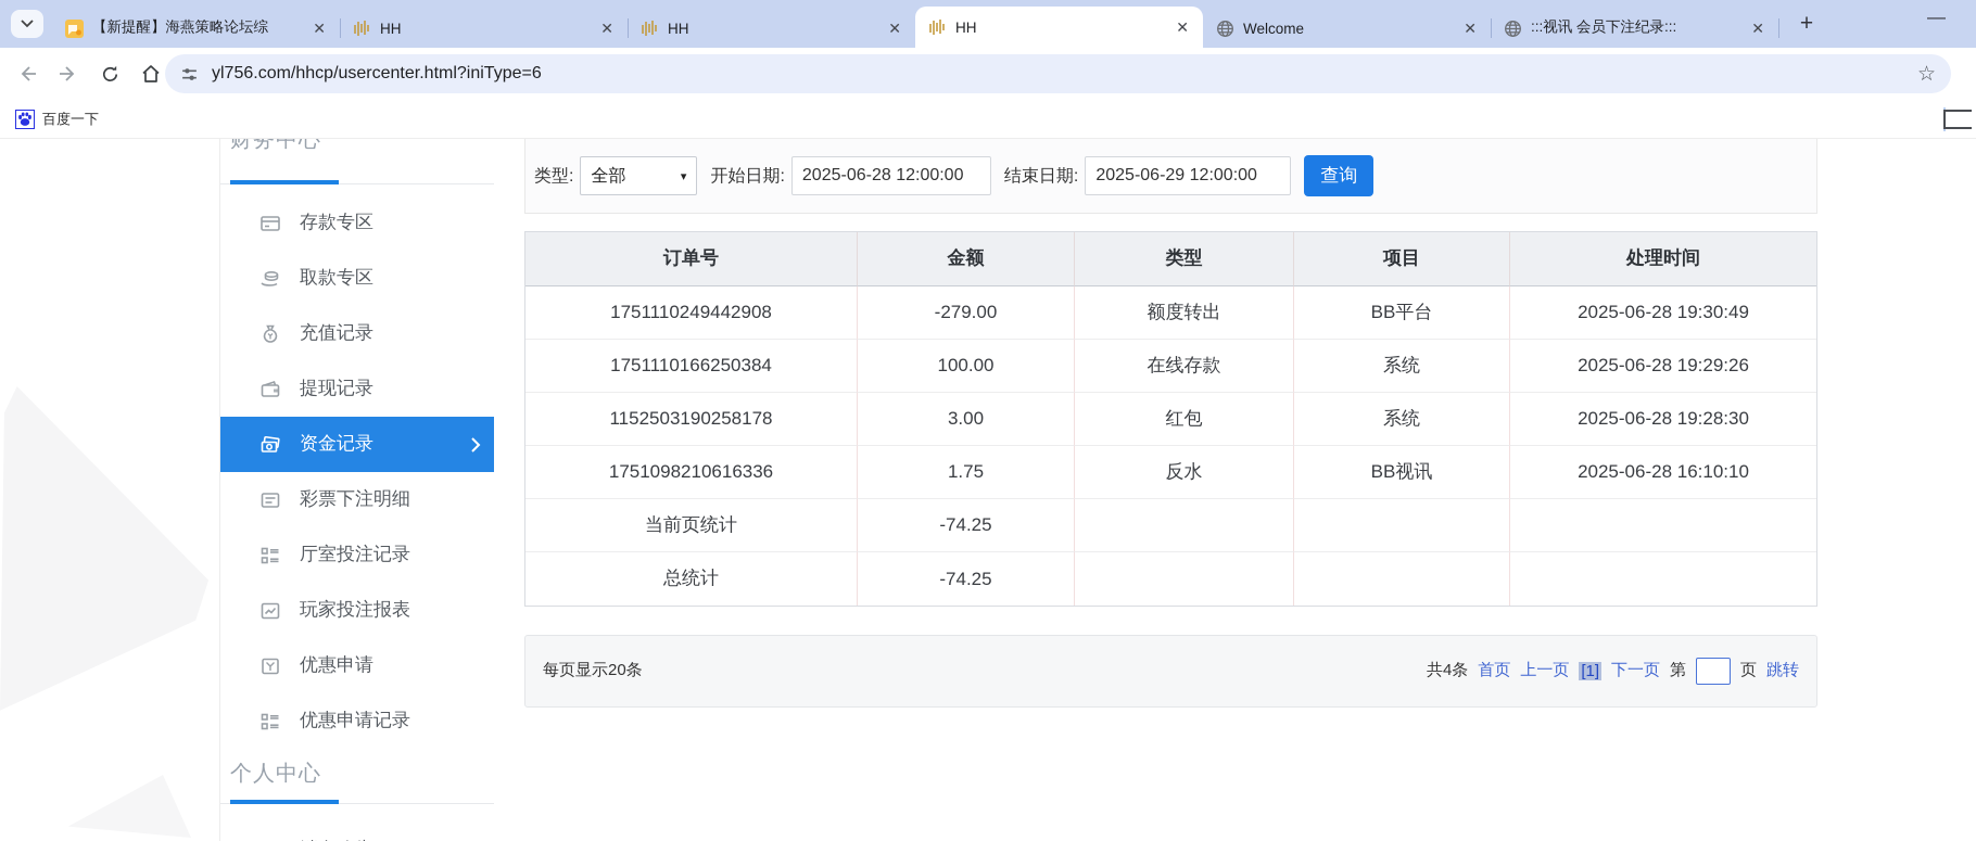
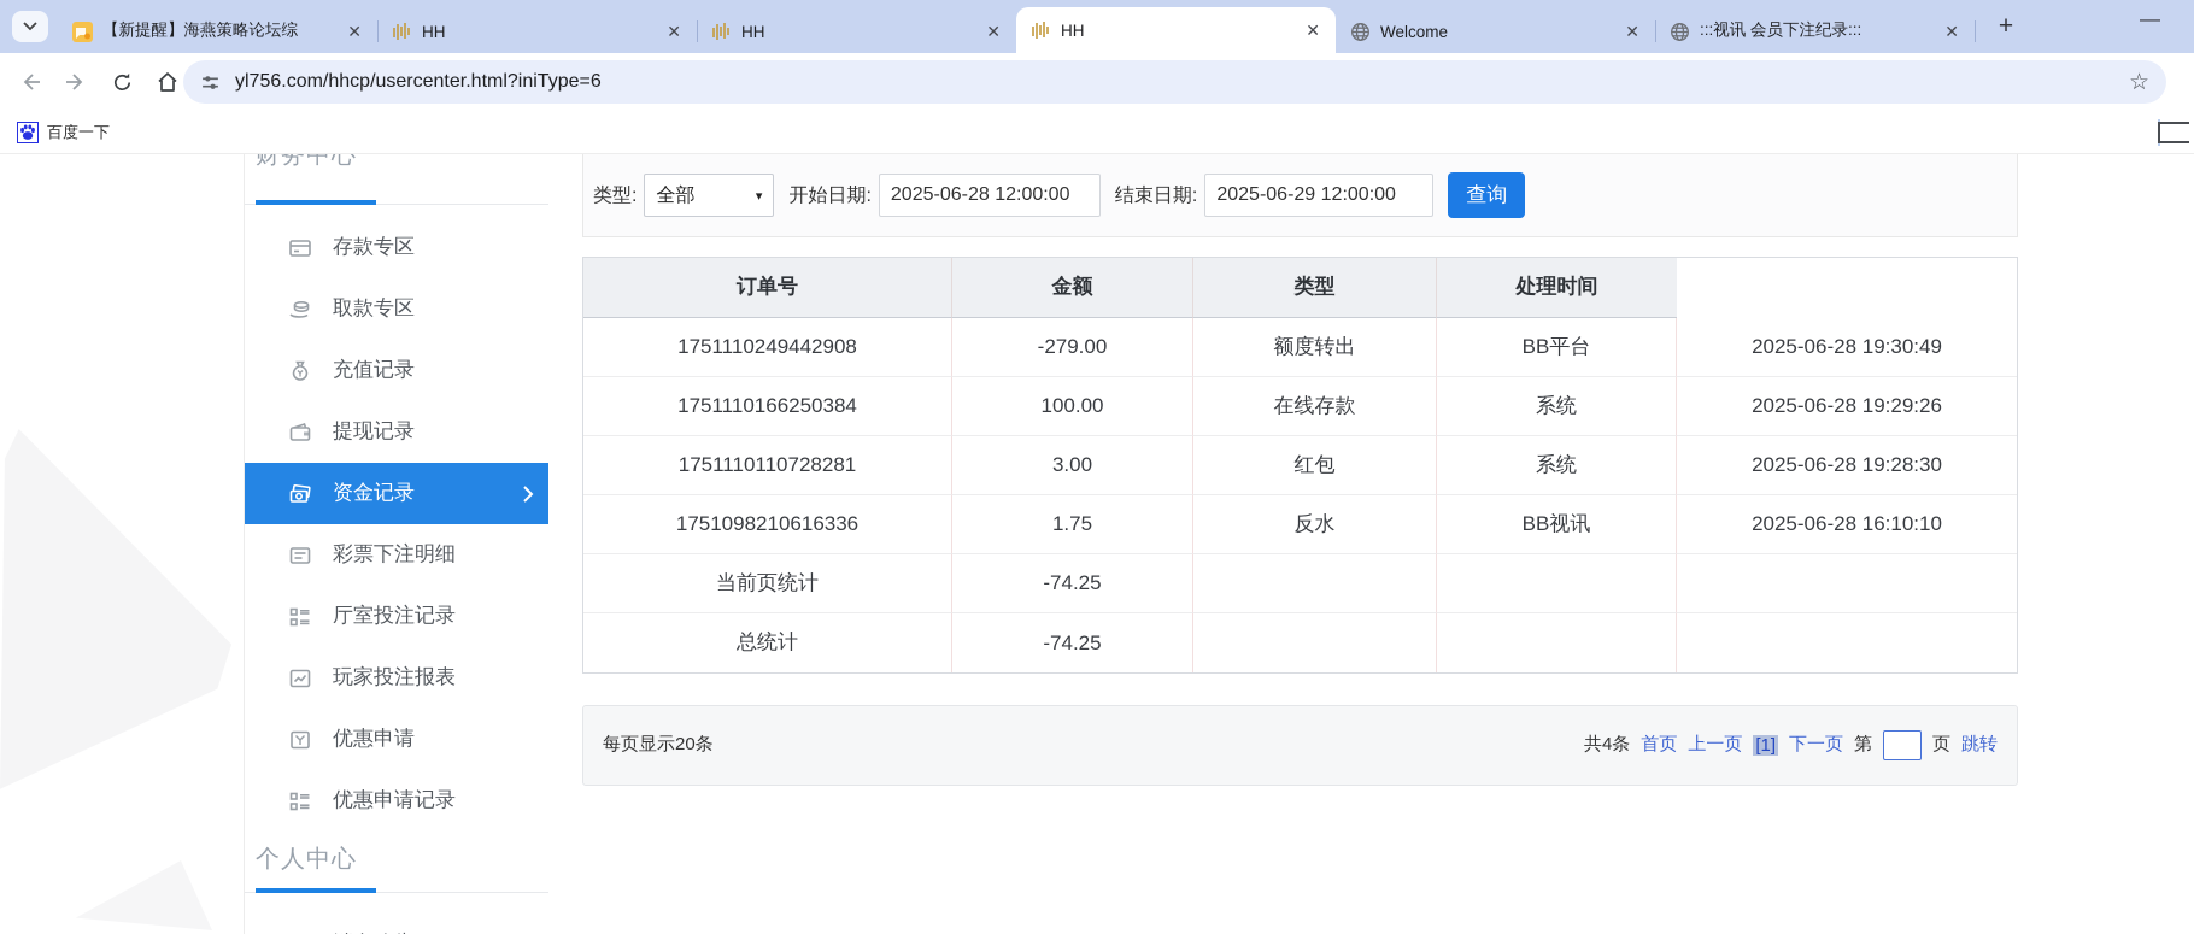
  【新提醒】海燕策略论坛综
  ✕
  HH
  ✕
  HH
  ✕
  HH
  ✕
  Welcome
  ✕
  :::视讯 会员下注纪录:::
  ✕
  +
  —
  yl756.com/hhcp/usercenter.html?iniType=6
  ☆
  百度一下
  财务中心
  存款专区
  取款专区
  充值记录
  提现记录
  资金记录
  彩票下注明细
  厅室投注记录
  玩家投注报表
  优惠申请
  优惠申请记录
  个人中心
  类型:
  全部
  ▾
  开始日期:
  2025-06-28 12:00:00
  结束日期:
  2025-06-29 12:00:00
  查询
  订单号
  金额
  类型
- 项目
  处理时间
  1751110249442908
  -279.00
  额度转出
  BB平台
  2025-06-28 19:30:49
  1751110166250384
  100.00
  在线存款
  系统
  2025-06-28 19:29:26
- 1152503190258178
+ 1751110110728281
  3.00
  红包
  系统
  2025-06-28 19:28:30
  1751098210616336
  1.75
  反水
  BB视讯
  2025-06-28 16:10:10
  当前页统计
  -74.25
  总统计
  -74.25
  每页显示20条
  共4条
  首页
  上一页
  [1]
  下一页
  第
  页
  跳转
